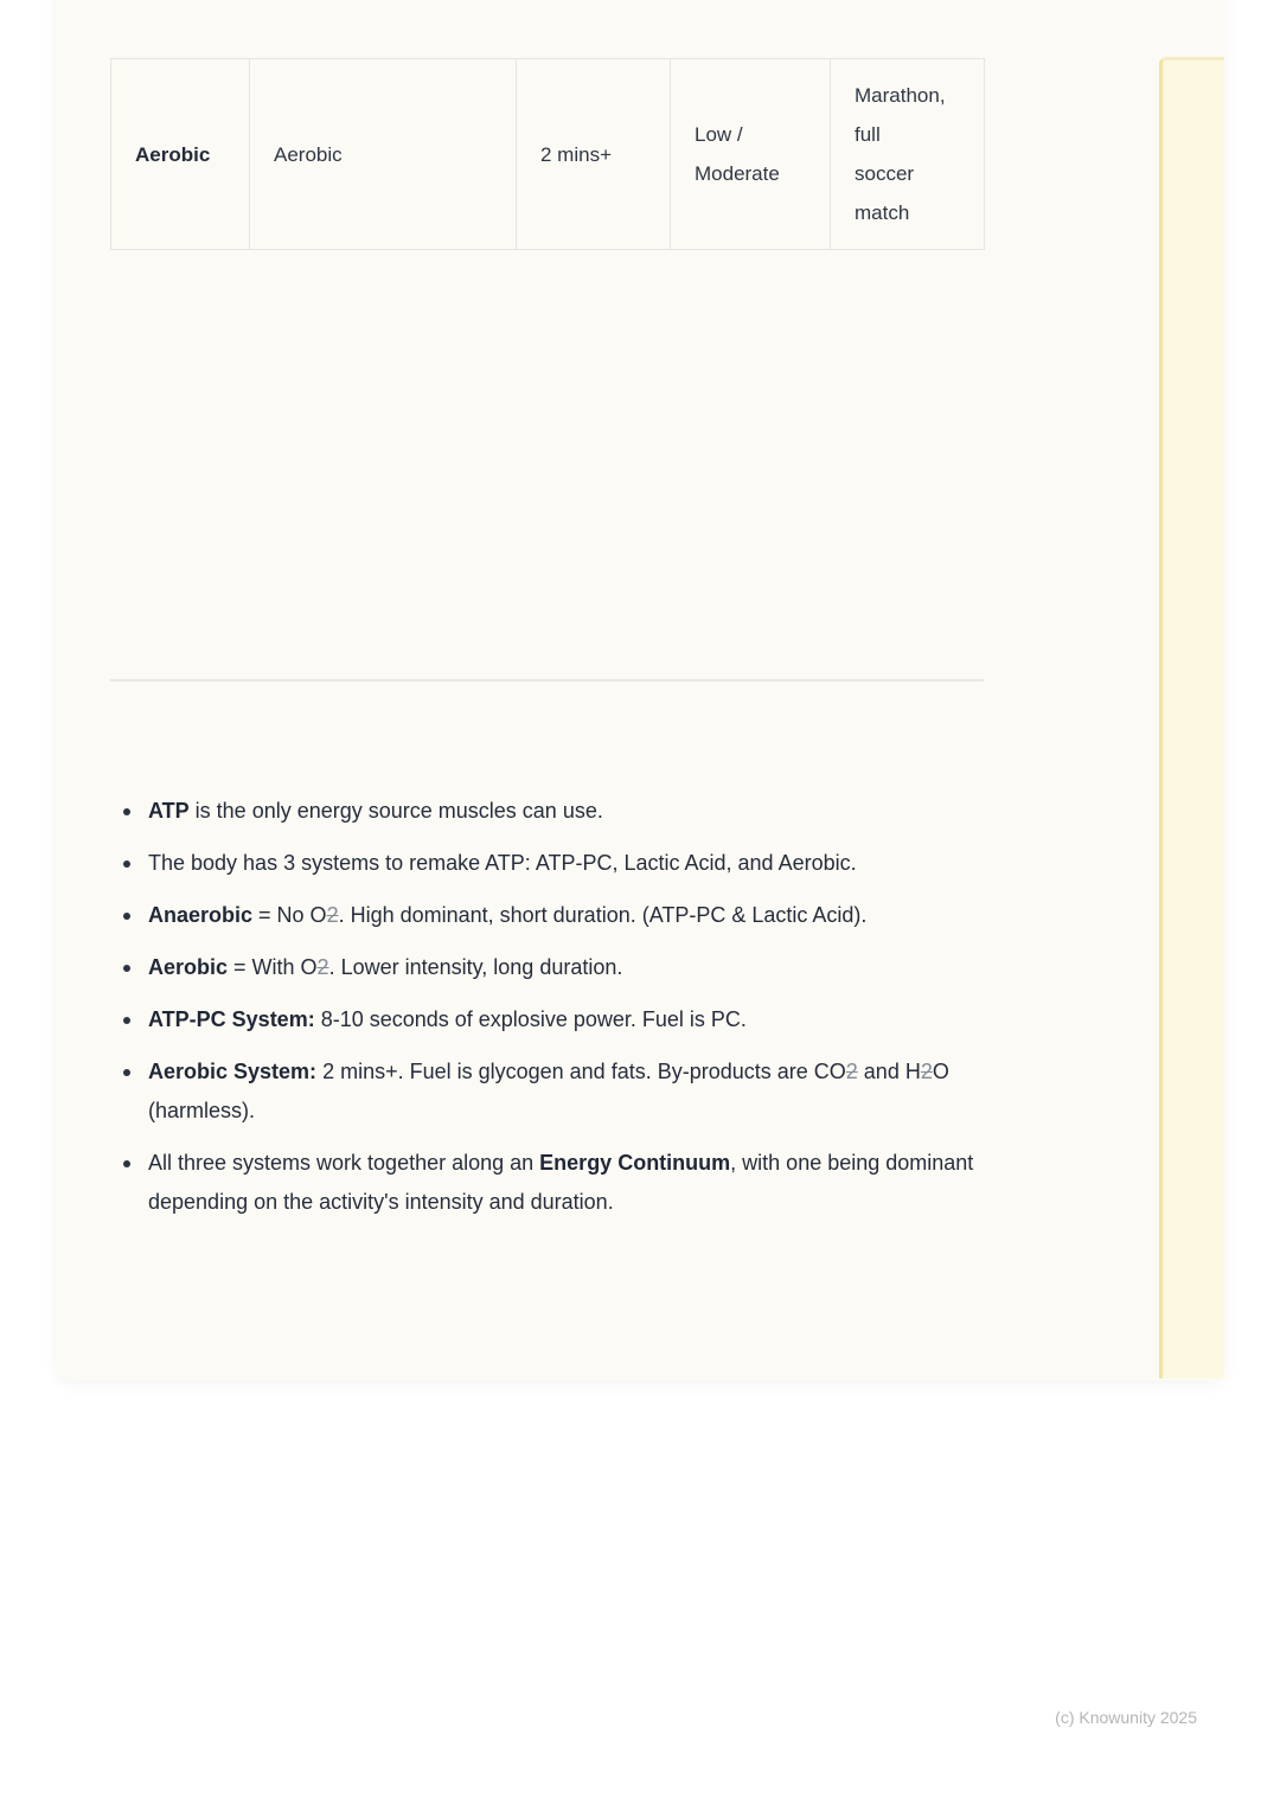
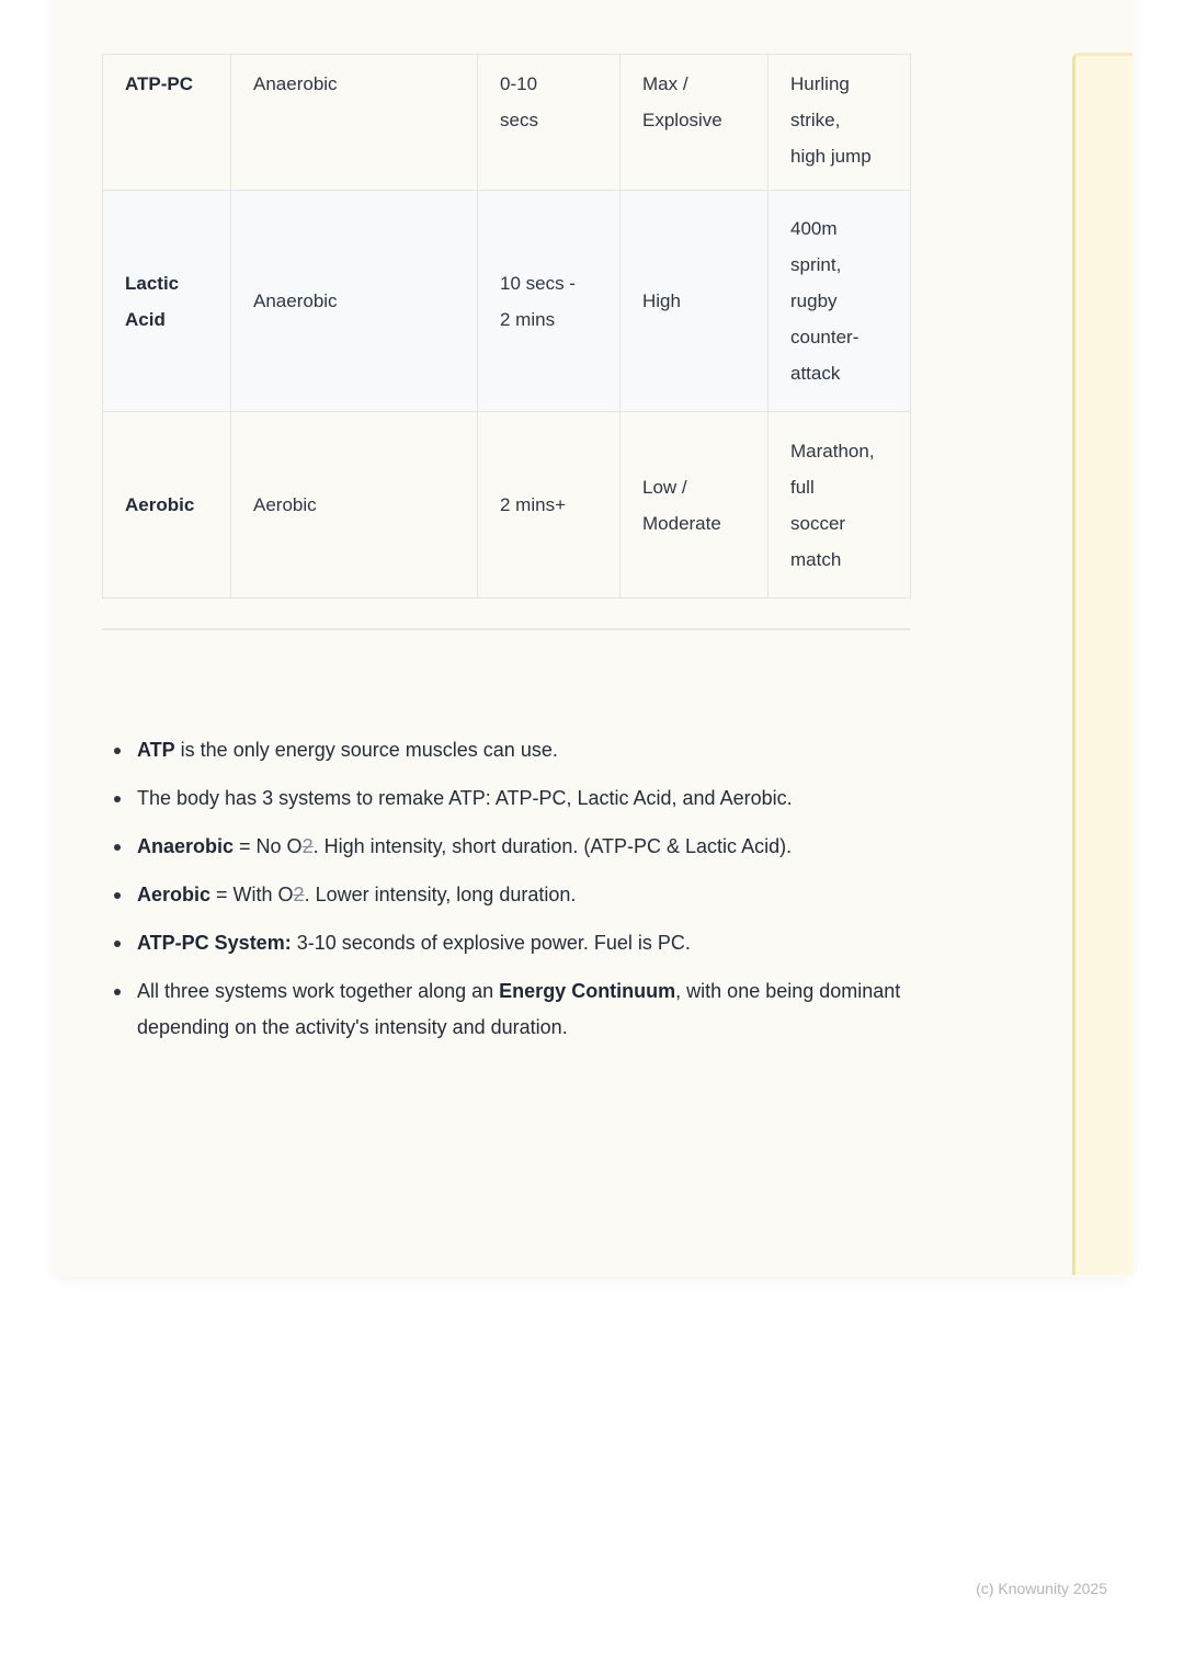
+ ATP-PC	Anaerobic	0-10 secs	Max / Explosive	Hurling strike, high jump
+ Lactic Acid	Anaerobic	10 secs - 2 mins	High	400m sprint, rugby counter- attack
  Aerobic	Aerobic	2 mins+	Low / Moderate	Marathon, full soccer match
  ATP is the only energy source muscles can use.
  The body has 3 systems to remake ATP: ATP-PC, Lactic Acid, and Aerobic.
- Anaerobic = No O2. High dominant, short duration. (ATP-PC & Lactic Acid).
+ Anaerobic = No O2. High intensity, short duration. (ATP-PC & Lactic Acid).
  Aerobic = With O2. Lower intensity, long duration.
- ATP-PC System: 8-10 seconds of explosive power. Fuel is PC.
+ ATP-PC System: 3-10 seconds of explosive power. Fuel is PC.
- Aerobic System: 2 mins+. Fuel is glycogen and fats. By-products are CO2 and H2O (harmless).
  All three systems work together along an Energy Continuum, with one being dominant depending on the activity's intensity and duration.
  (c) Knowunity 2025
